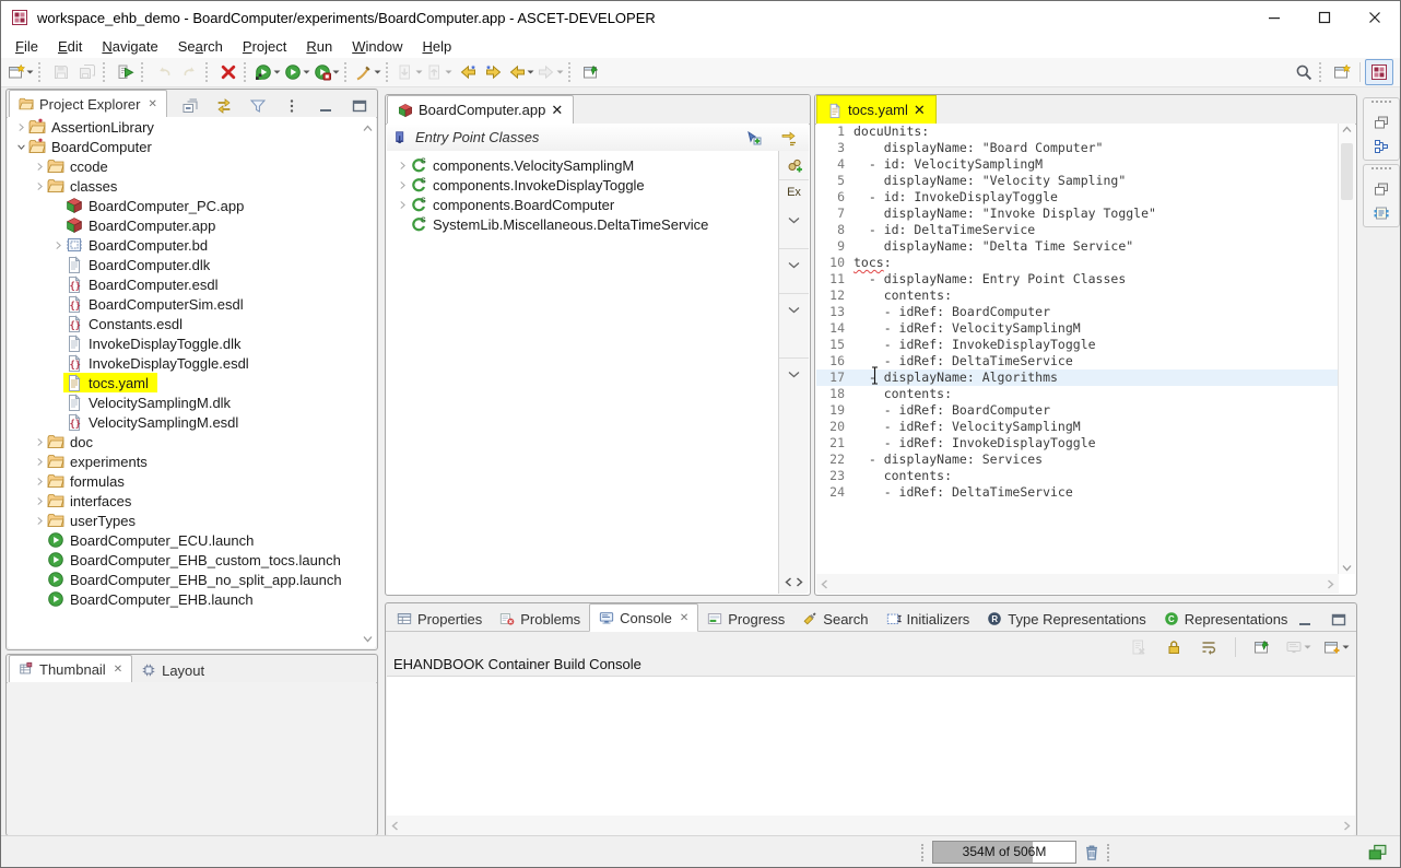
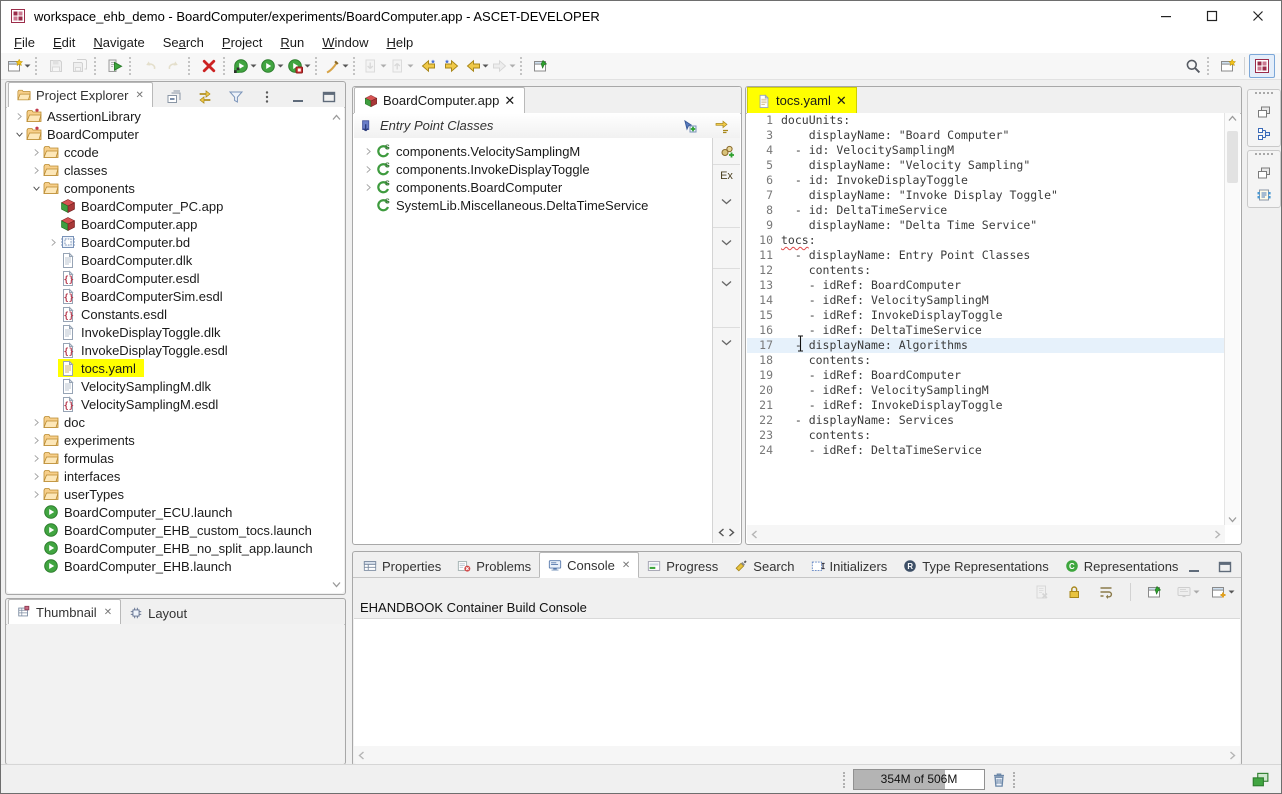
  workspace_ehb_demo - BoardComputer/experiments/BoardComputer.app - ASCET-DEVELOPER
  File
  Edit
  Navigate
  Search
  Project
  Run
  Window
  Help
  Project Explorer
  ✕
  AssertionLibrary
  BoardComputer
  ccode
  classes
+ components
  BoardComputer_PC.app
  BoardComputer.app
  BoardComputer.bd
  BoardComputer.dlk
  {}
  BoardComputer.esdl
  {}
  BoardComputerSim.esdl
  {}
  Constants.esdl
  InvokeDisplayToggle.dlk
  {}
  InvokeDisplayToggle.esdl
  tocs.yaml
  VelocitySamplingM.dlk
  {}
  VelocitySamplingM.esdl
  doc
  experiments
  formulas
  interfaces
  userTypes
  BoardComputer_ECU.launch
  BoardComputer_EHB_custom_tocs.launch
  BoardComputer_EHB_no_split_app.launch
  BoardComputer_EHB.launch
  Thumbnail
  ✕
  Layout
  BoardComputer.app
  ✕
  Entry Point Classes
  components.VelocitySamplingM
  components.InvokeDisplayToggle
  components.BoardComputer
  SystemLib.Miscellaneous.DeltaTimeService
  Ex
  tocs.yaml
  ✕
  1
  docuUnits:
  3
  displayName: "Board Computer"
  4
  - id: VelocitySamplingM
  5
  displayName: "Velocity Sampling"
  6
  - id: InvokeDisplayToggle
  7
  displayName: "Invoke Display Toggle"
  8
  - id: DeltaTimeService
  9
  displayName: "Delta Time Service"
  10
  tocs:
  11
  - displayName: Entry Point Classes
  12
  contents:
  13
  - idRef: BoardComputer
  14
  - idRef: VelocitySamplingM
  15
  - idRef: InvokeDisplayToggle
  16
  - idRef: DeltaTimeService
  17
  - displayName: Algorithms
  18
  contents:
  19
  - idRef: BoardComputer
  20
  - idRef: VelocitySamplingM
  21
  - idRef: InvokeDisplayToggle
  22
  - displayName: Services
  23
  contents:
  24
  - idRef: DeltaTimeService
  Properties
  Problems
  Console
  ✕
  Progress
  Search
  Initializers
  R
  Type Representations
  C
  Representations
  EHANDBOOK Container Build Console
  354M of 506M
